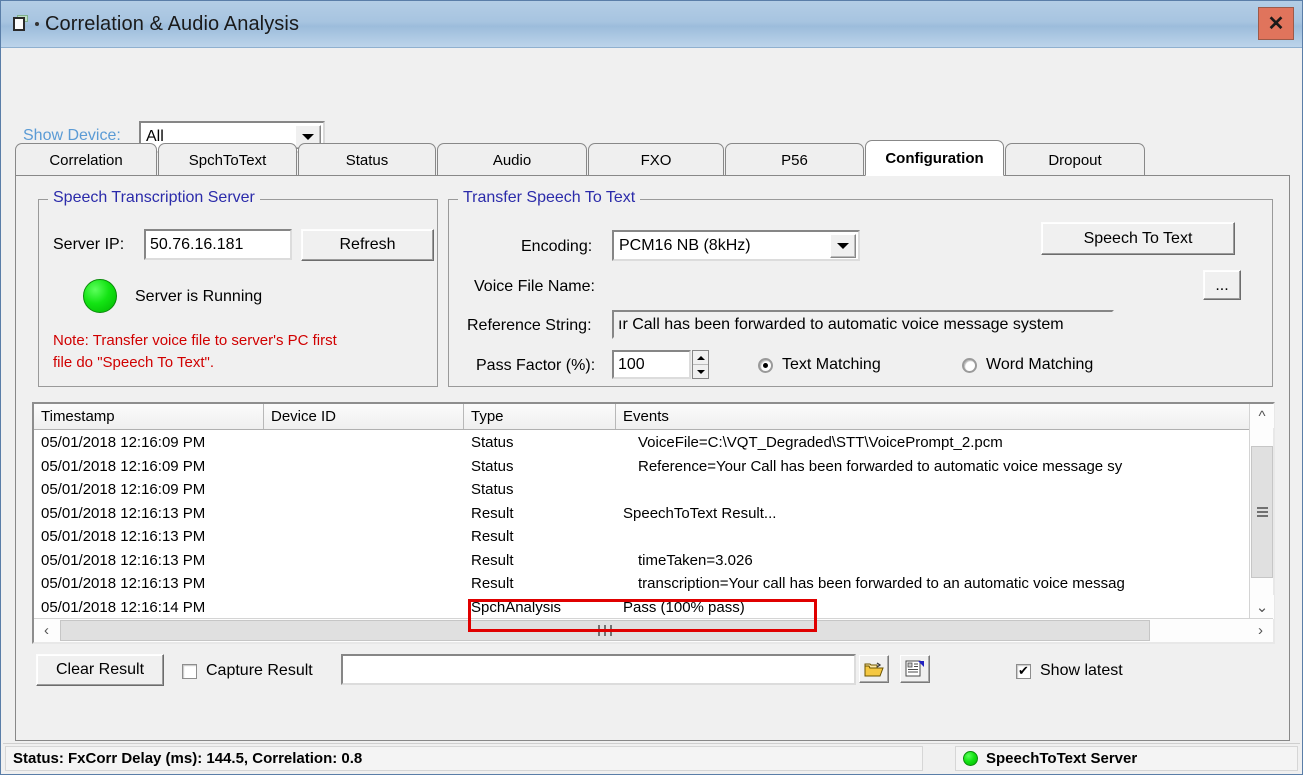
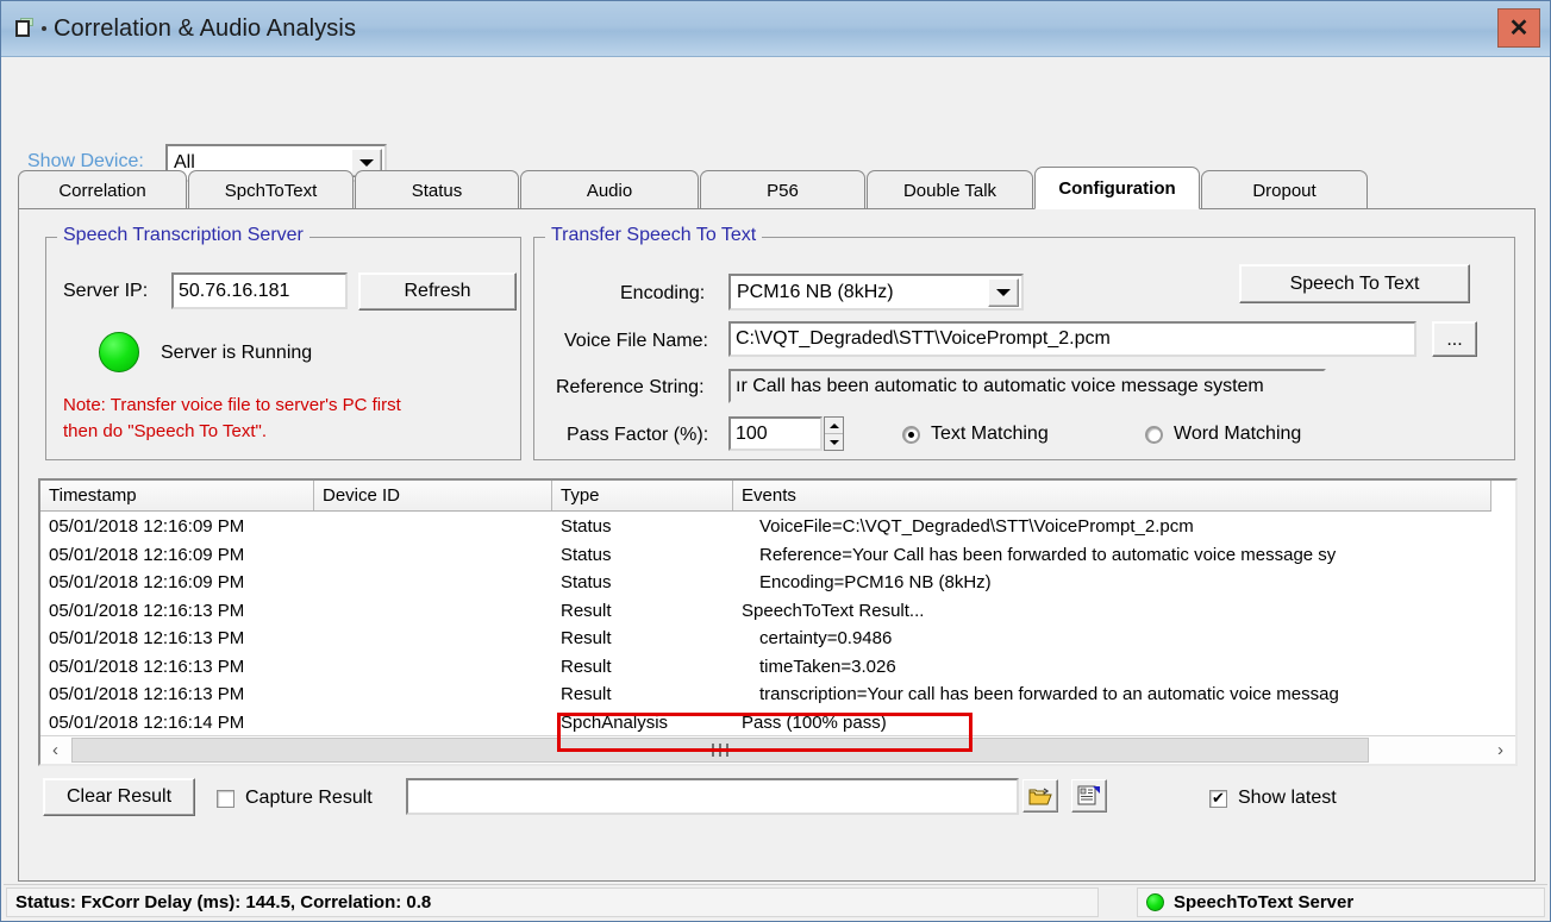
  Correlation & Audio Analysis
  ✕
  Show Device:
  All
  Correlation
  SpchToText
  Status
  Audio
- FXO
  P56
+ Double Talk
  Configuration
  Dropout
  Speech Transcription Server
  Server IP:
  50.76.16.181
  Refresh
  Server is Running
  Note: Transfer voice file to server's PC first
- file do "Speech To Text".
+ then do "Speech To Text".
  Transfer Speech To Text
  Encoding:
  PCM16 NB (8kHz)
  Speech To Text
  Voice File Name:
+ C:\VQT_Degraded\STT\VoicePrompt_2.pcm
  ...
  Reference String:
- ır Call has been forwarded to automatic voice message system
+ ır Call has been automatic to automatic voice message system
  Pass Factor (%):
  100
  Text Matching
  Word Matching
  Timestamp
  Device ID
  Type
  Events
  05/01/2018 12:16:09 PM
  Status
  VoiceFile=C:\VQT_Degraded\STT\VoicePrompt_2.pcm
  05/01/2018 12:16:09 PM
  Status
  Reference=Your Call has been forwarded to automatic voice message sy
  05/01/2018 12:16:09 PM
  Status
+ Encoding=PCM16 NB (8kHz)
  05/01/2018 12:16:13 PM
  Result
  SpeechToText Result...
  05/01/2018 12:16:13 PM
  Result
+ certainty=0.9486
  05/01/2018 12:16:13 PM
  Result
  timeTaken=3.026
  05/01/2018 12:16:13 PM
  Result
  transcription=Your call has been forwarded to an automatic voice messag
  05/01/2018 12:16:14 PM
  SpchAnalysis
  Pass (100% pass)
- ^
- ⌄
  ‹
  ›
  Clear Result
  Capture Result
  Show latest
  Status: FxCorr Delay (ms): 144.5, Correlation: 0.8
  SpeechToText Server
